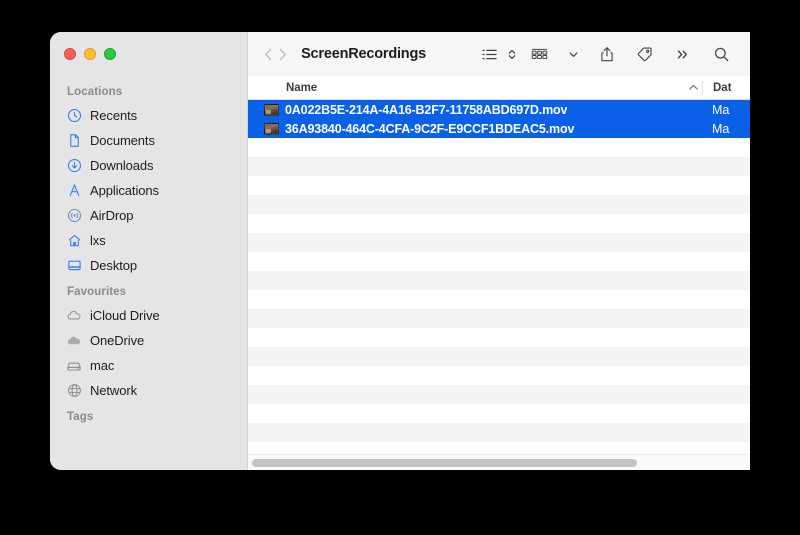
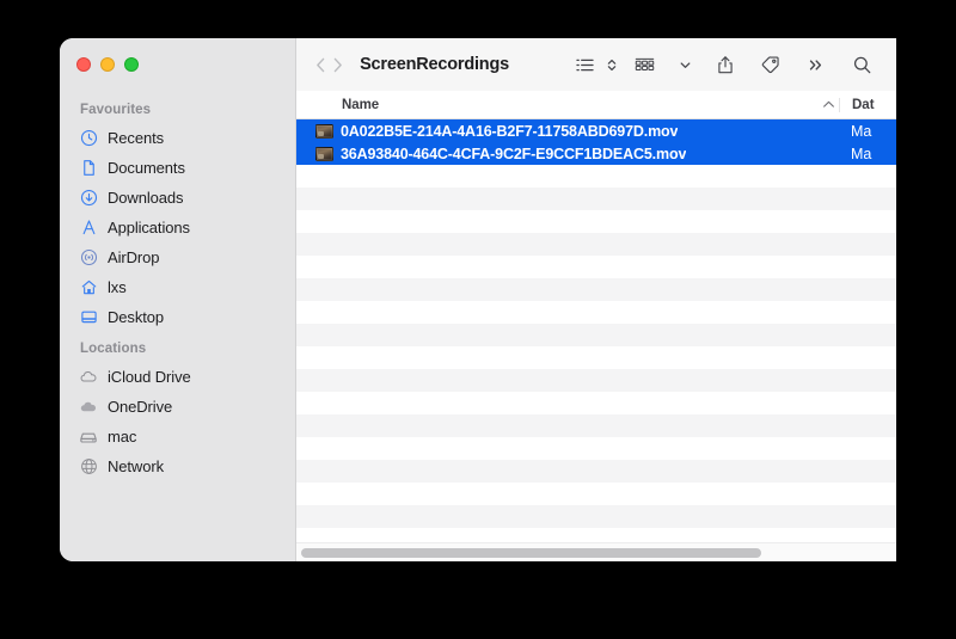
- Locations
+ Favourites
  Recents
  Documents
  Downloads
  Applications
  AirDrop
  lxs
  Desktop
- Favourites
+ Locations
  iCloud Drive
  OneDrive
  mac
  Network
- Tags
  ScreenRecordings
  Name
  Dat
  0A022B5E-214A-4A16-B2F7-11758ABD697D.mov
  Ma
  36A93840-464C-4CFA-9C2F-E9CCF1BDEAC5.mov
  Ma
